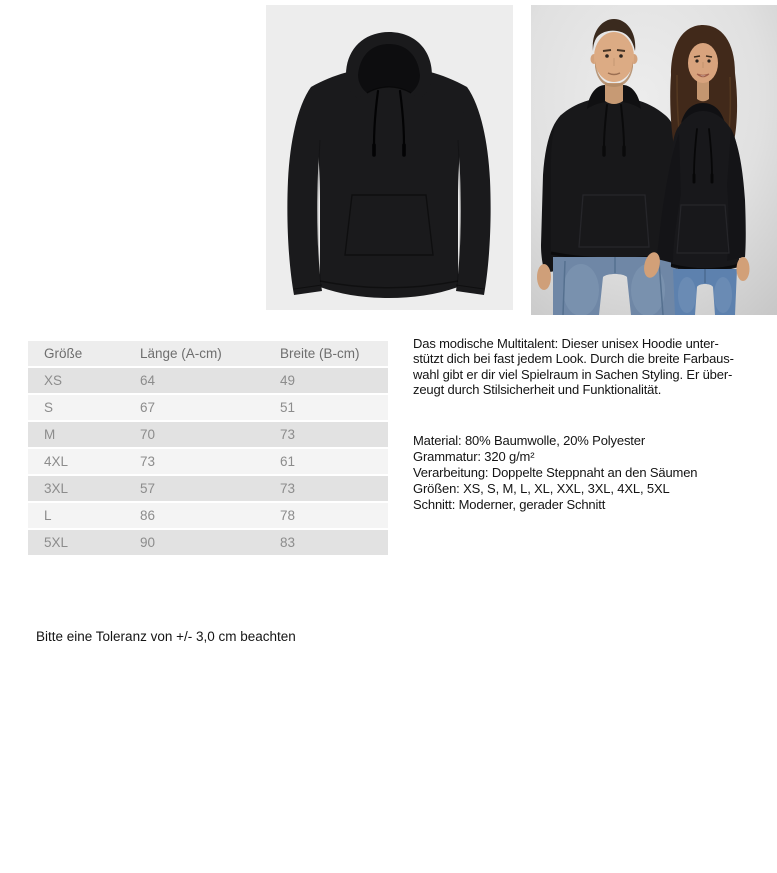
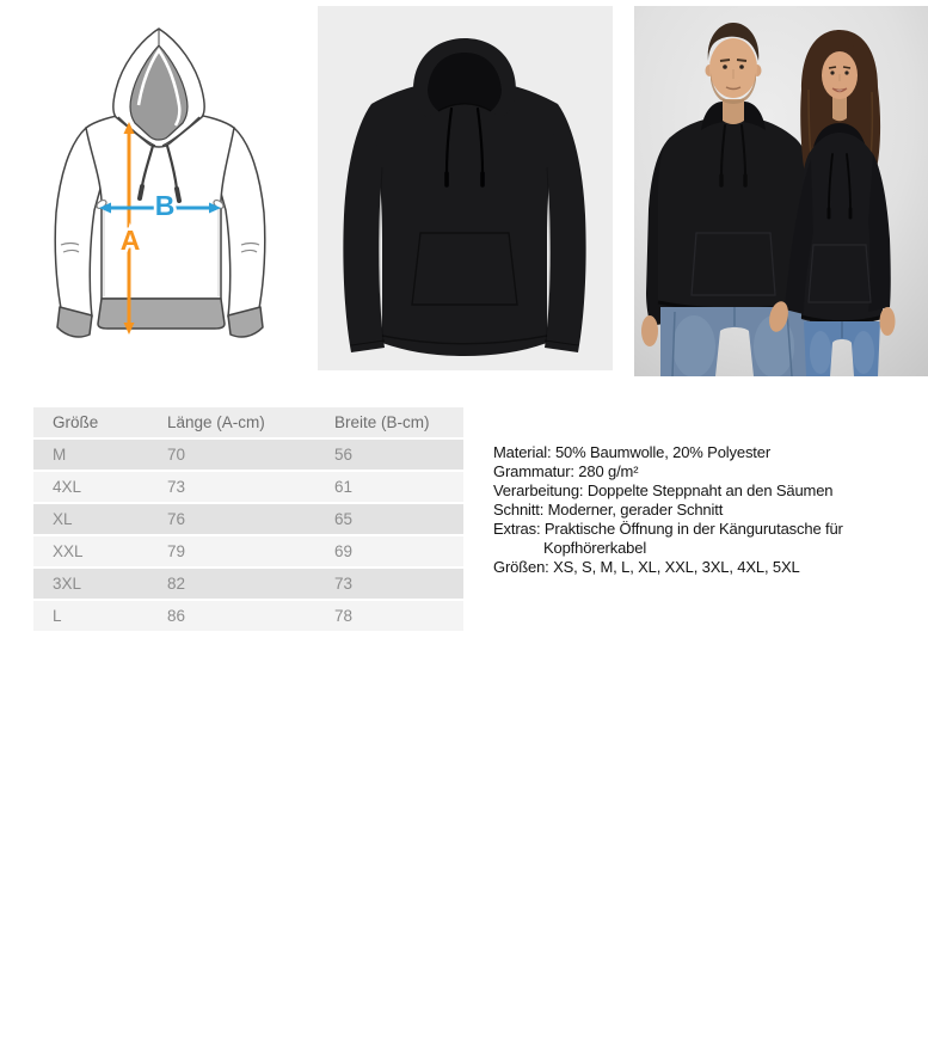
+ A
+ B
  Größe	Länge (A-cm)	Breite (B-cm)
- XS	64	49
- S	67	51
- M	70	73
+ M	70	56
  4XL	73	61
+ XL	76	65
+ XXL	79	69
- 3XL	57	73
+ 3XL	82	73
  L	86	78
- 5XL	90	83
- Bitte eine Toleranz von +/- 3,0 cm beachten
- Das modische Multitalent: Dieser unisex Hoodie unter-
- stützt dich bei fast jedem Look. Durch die breite Farbaus-
- wahl gibt er dir viel Spielraum in Sachen Styling. Er über-
- zeugt durch Stilsicherheit und Funktionalität.
- Material: 80% Baumwolle, 20% Polyester
+ Material: 50% Baumwolle, 20% Polyester
- Grammatur: 320 g/m²
+ Grammatur: 280 g/m²
  Verarbeitung: Doppelte Steppnaht an den Säumen
- Größen: XS, S, M, L, XL, XXL, 3XL, 4XL, 5XL
+ Schnitt: Moderner, gerader Schnitt
+ Extras: Praktische Öffnung in der Kängurutasche für
+ Kopfhörerkabel
- Schnitt: Moderner, gerader Schnitt
+ Größen: XS, S, M, L, XL, XXL, 3XL, 4XL, 5XL
